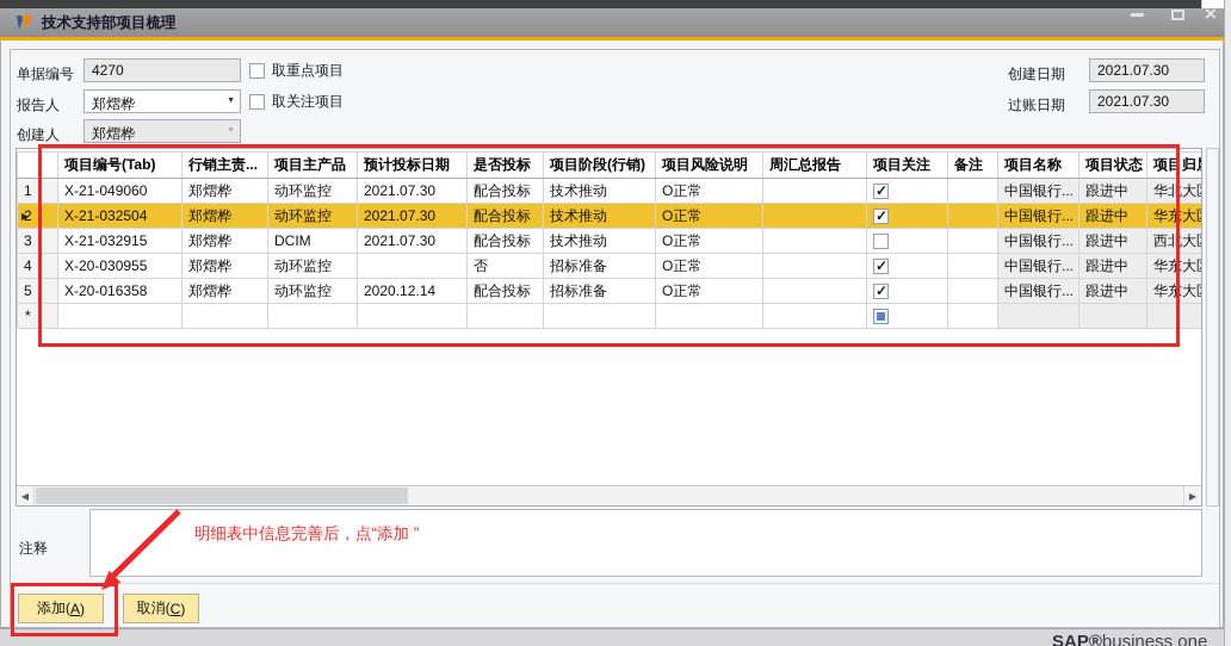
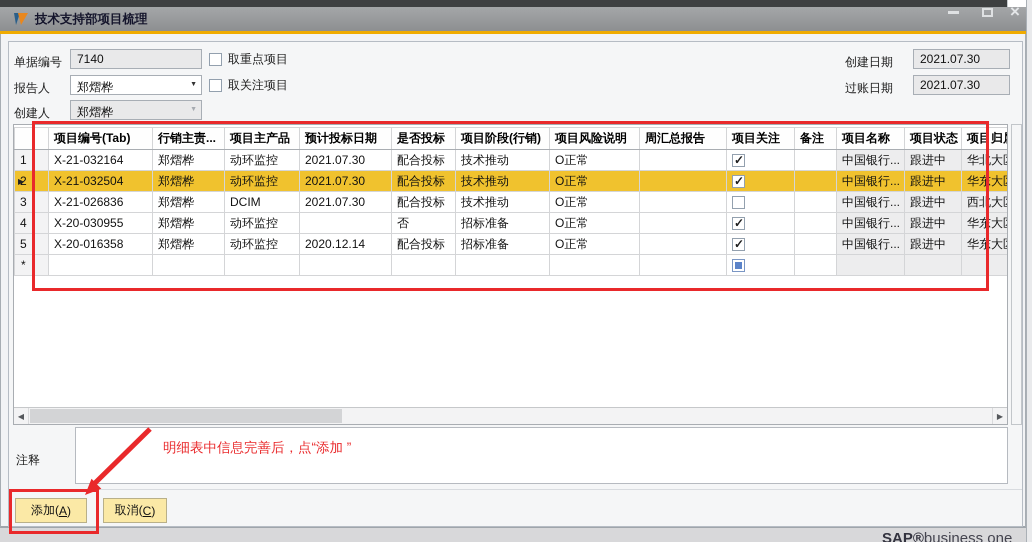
  技术支持部项目梳理
  ×
  单据编号
- 4270
+ 7140
  报告人
  郑熠桦
  创建人
  郑熠桦
  取重点项目
  取关注项目
  创建日期
  2021.07.30
  过账日期
  2021.07.30
  	项目编号(Tab)	行销主责...	项目主产品	预计投标日期	是否投标	项目阶段(行销)	项目风险说明	周汇总报告	项目关注	备注	项目名称	项目状态	项目归
- 1	X-21-049060	郑熠桦	动环监控	2021.07.30	配合投标	技术推动	O正常				中国银行...	跟进中	华北大
+ 1	X-21-032164	郑熠桦	动环监控	2021.07.30	配合投标	技术推动	O正常				中国银行...	跟进中	华北大
  ▶2	X-21-032504	郑熠桦	动环监控	2021.07.30	配合投标	技术推动	O正常				中国银行...	跟进中	华东大
- 3	X-21-032915	郑熠桦	DCIM	2021.07.30	配合投标	技术推动	O正常				中国银行...	跟进中	西北大
+ 3	X-21-026836	郑熠桦	DCIM	2021.07.30	配合投标	技术推动	O正常				中国银行...	跟进中	西北大
  4	X-20-030955	郑熠桦	动环监控		否	招标准备	O正常				中国银行...	跟进中	华东大
  5	X-20-016358	郑熠桦	动环监控	2020.12.14	配合投标	招标准备	O正常				中国银行...	跟进中	华东大
  *
  ◀
  ▶
  明细表中信息完善后，点“添加 ”
  注释
  添加(
  A
  )
  取消(
  C
  )
  SAP®business one
